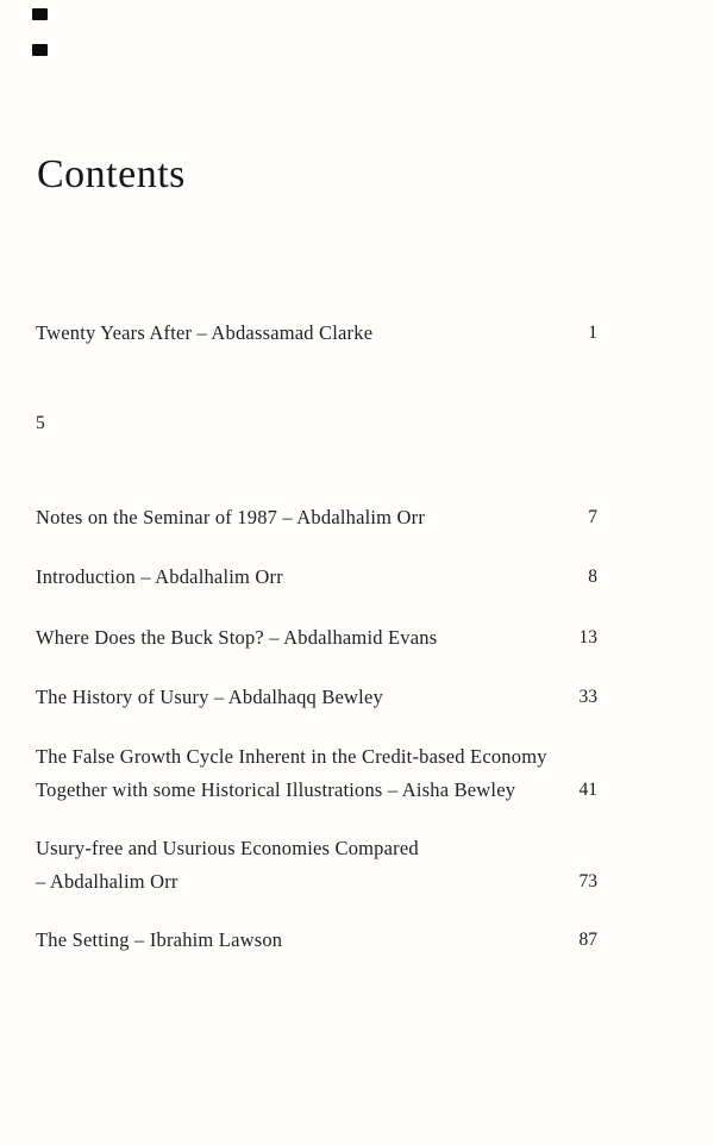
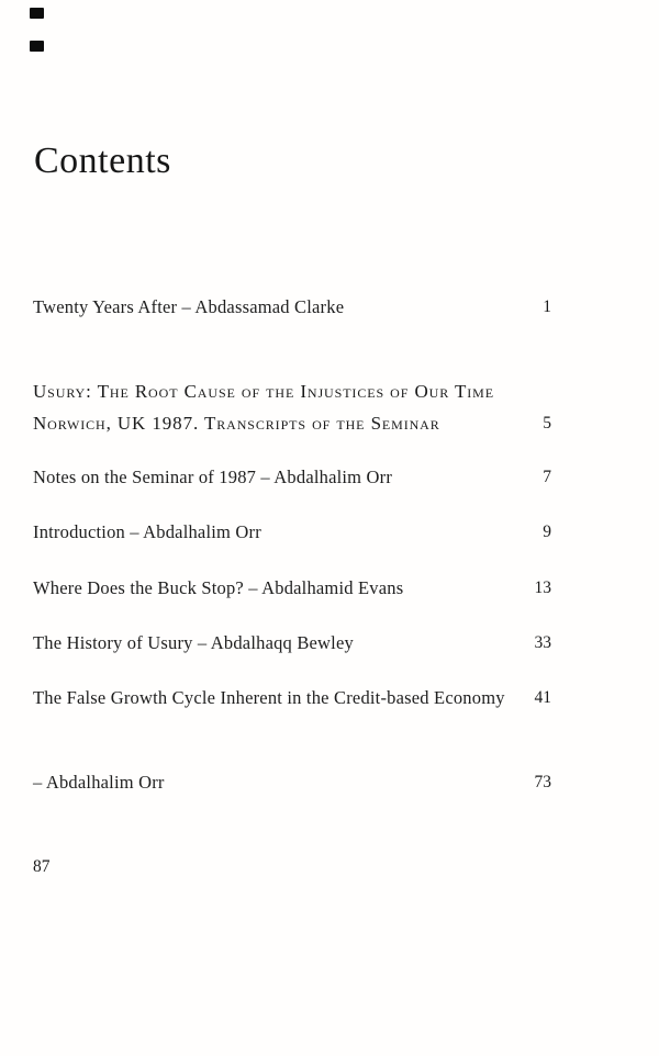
  Contents
  Twenty Years After – Abdassamad Clarke
  1
+ Usury: The Root Cause of the Injustices of Our Time
+ Norwich, UK 1987. Transcripts of the Seminar
  5
  Notes on the Seminar of 1987 – Abdalhalim Orr
  7
  Introduction – Abdalhalim Orr
- 8
+ 9
  Where Does the Buck Stop? – Abdalhamid Evans
  13
  The History of Usury – Abdalhaqq Bewley
  33
  The False Growth Cycle Inherent in the Credit-based Economy
- Together with some Historical Illustrations – Aisha Bewley
  41
- Usury-free and Usurious Economies Compared
  – Abdalhalim Orr
  73
- The Setting – Ibrahim Lawson
  87
